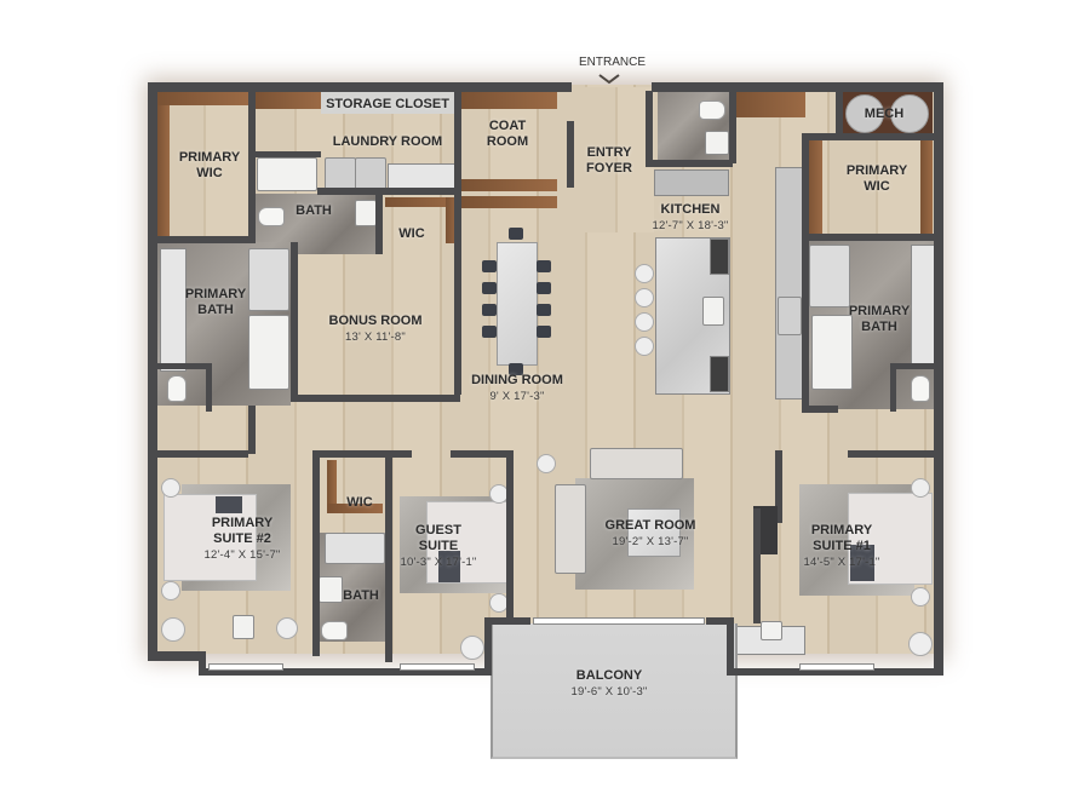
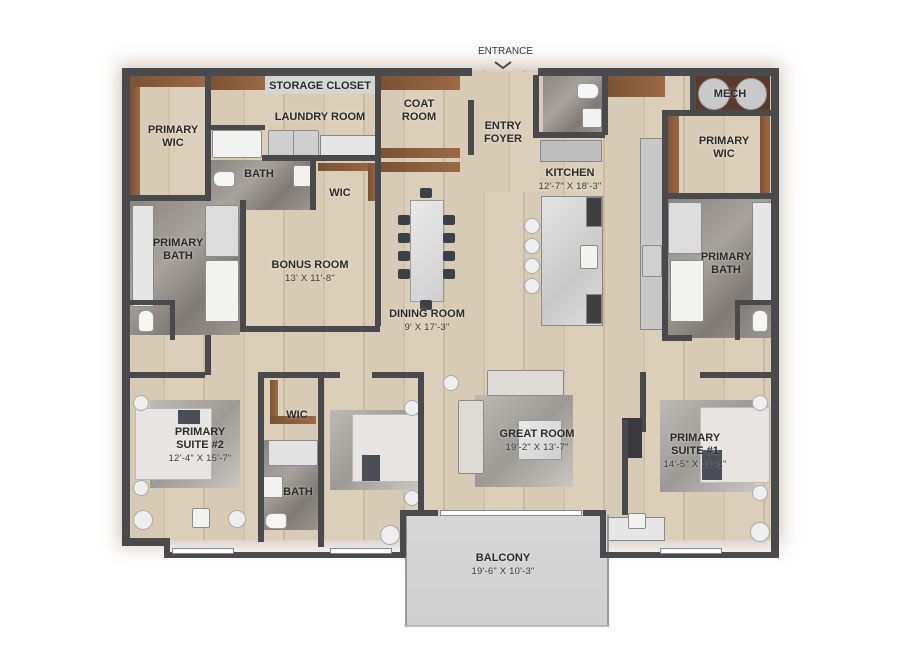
  ENTRANCE
  STORAGE CLOSET
  LAUNDRY ROOM
  COAT
  ROOM
  ENTRY
  FOYER
  PRIMARY
  WIC
  BATH
  WIC
  KITCHEN
  12'-7" X 18'-3"
  MECH
  PRIMARY
  WIC
  PRIMARY
  BATH
  BONUS ROOM
  13' X 11'-8"
  DINING ROOM
  9' X 17'-3"
  PRIMARY
  BATH
  PRIMARY
  SUITE #2
  12'-4" X 15'-7"
  WIC
  BATH
- GUEST
- SUITE
- 10'-3" X 17'-1"
  GREAT ROOM
  19'-2" X 13'-7"
  PRIMARY
  SUITE #1
  14'-5" X 17'-1"
  BALCONY
  19'-6" X 10'-3"
